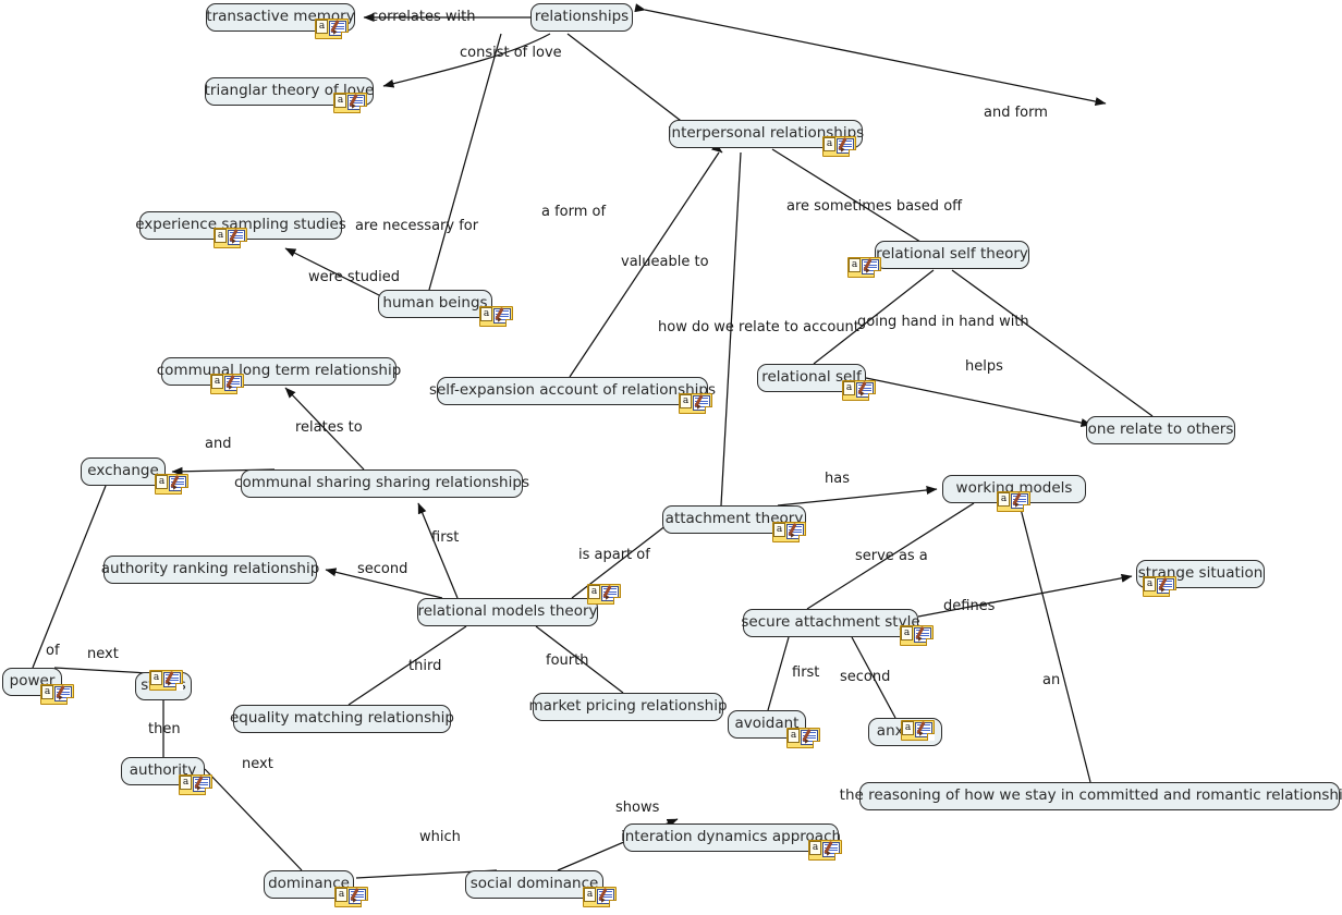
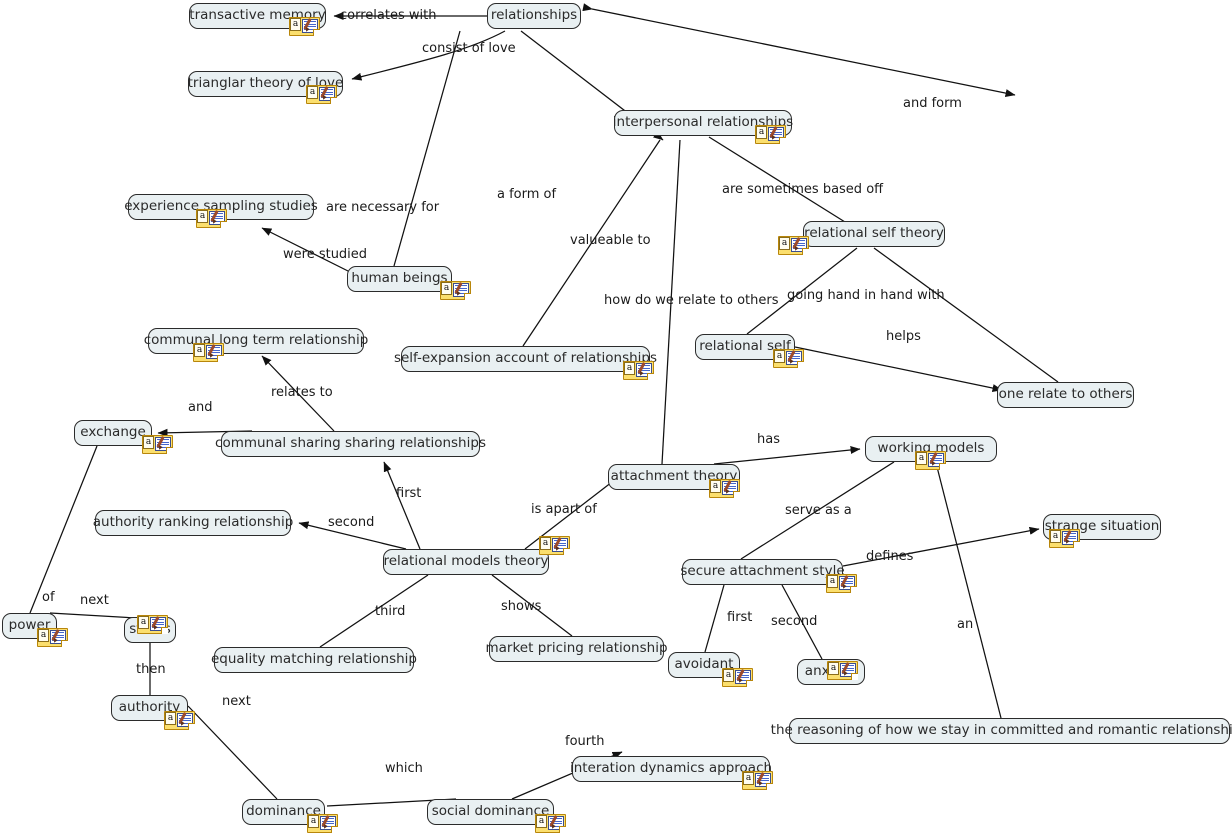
  transactive memory
  a
  relationships
  trianglar theory of love
  a
  interpersonal relationships
  a
  experience sampling studies
  a
  relational self theory
  a
  human beings
  a
  communal long term relationship
  a
  relational self
  a
  self-expansion account of relationships
  a
  one relate to others
  exchange
  a
  communal sharing sharing relationships
  working models
  a
  attachment theory
  a
  authority ranking relationship
  strange situation
  a
  relational models theory
  a
  secure attachment style
  a
  power
  a
  a
  market pricing relationship
  equality matching relationship
  avoidant
  a
  a
  authority
  a
  the reasoning of how we stay in committed and romantic relationshi
  interation dynamics approach
  a
  dominance
  a
  social dominance
  a
  correlates with
  consist of love
  and form
  a form of
  are necessary for
  were studied
  are sometimes based off
  valueable to
- how do we relate to account
+ how do we relate to others
  going hand in hand with
  helps
  relates to
  and
  of
  first
  second
  third
- fourth
+ shows
  is apart of
  has
  serve as a
  defines
  an
  first
  second
  next
  then
  next
  which
- shows
+ fourth
